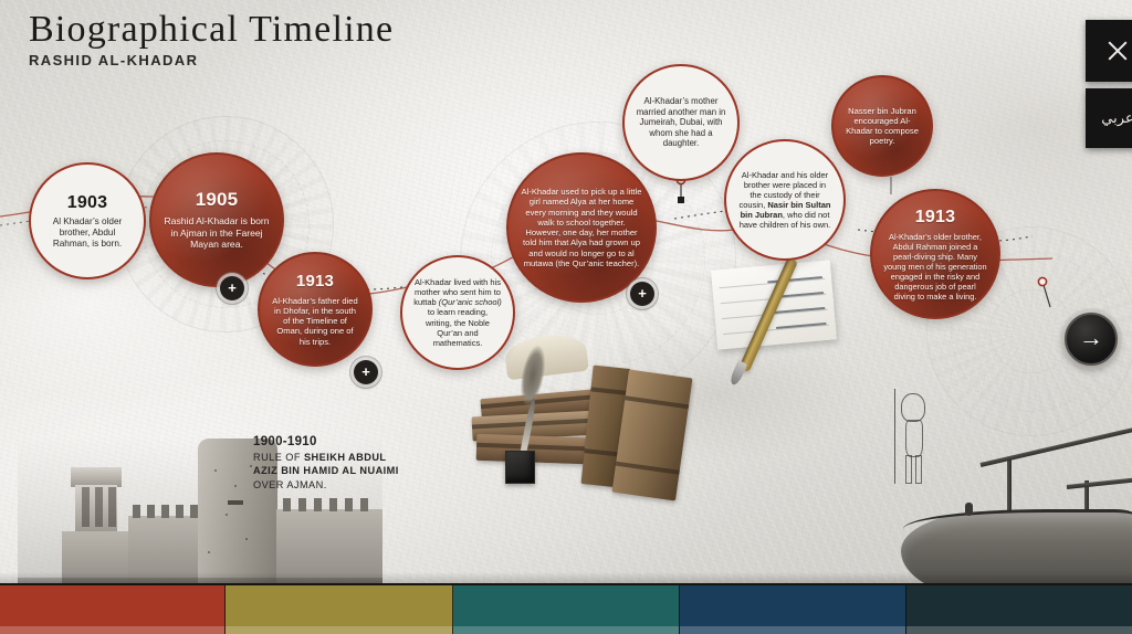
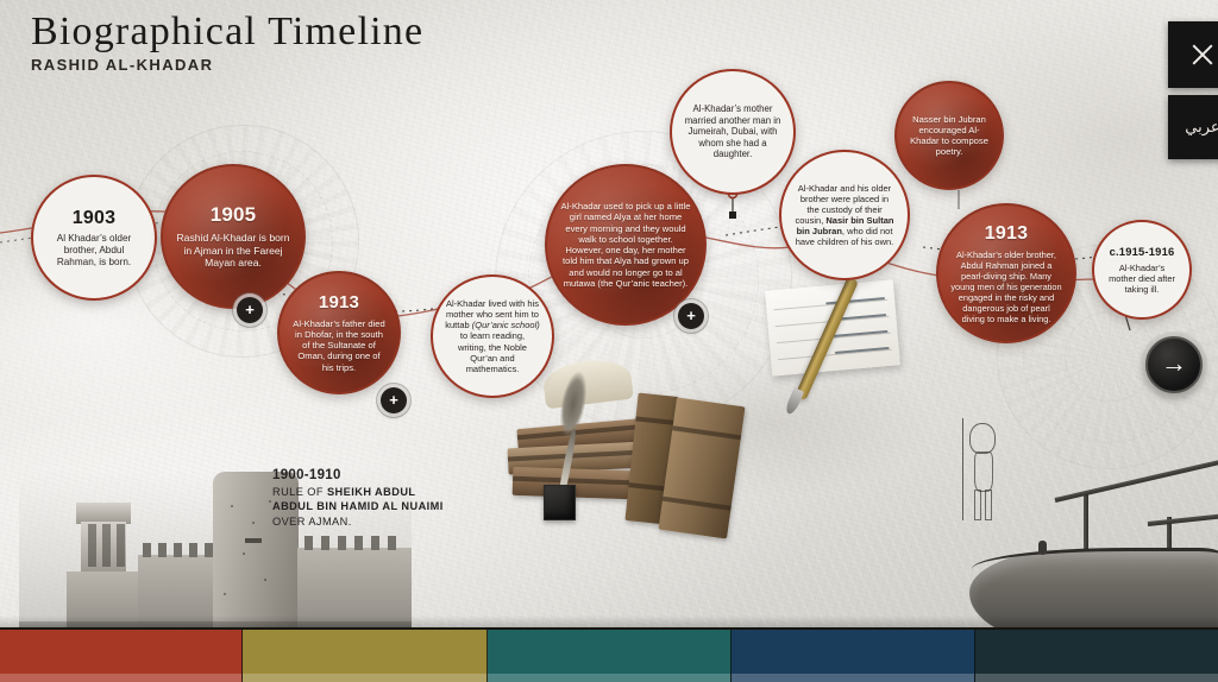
  Biographical Timeline
  RASHID AL-KHADAR
  1903
  Al Khadar’s older brother, Abdul Rahman, is born.
  1905
  Rashid Al-Khadar is born in Ajman in the Fareej Mayan area.
  1913
- Al-Khadar’s father died in Dhofar, in the south of the Timeline of Oman, during one of his trips.
+ Al-Khadar’s father died in Dhofar, in the south of the Sultanate of Oman, during one of his trips.
  Al-Khadar lived with his mother who sent him to kuttab (Qur’anic school) to learn reading, writing, the Noble Qur’an and mathematics.
  Al-Khadar used to pick up a little girl named Alya at her home every morning and they would walk to school together. However, one day, her mother told him that Alya had grown up and would no longer go to al mutawa (the Qur’anic teacher).
  Al-Khadar’s mother married another man in Jumeirah, Dubai, with whom she had a daughter.
  Al-Khadar and his older brother were placed in the custody of their cousin, Nasir bin Sultan bin Jubran, who did not have children of his own.
  Nasser bin Jubran encouraged Al-Khadar to compose poetry.
  1913
  Al-Khadar’s older brother, Abdul Rahman joined a pearl-diving ship. Many young men of his generation engaged in the risky and dangerous job of pearl diving to make a living.
+ c.1915-1916
+ Al-Khadar’s mother died after taking ill.
  +
  +
  +
  1900-1910
  RULE OF SHEIKH ABDUL
- AZIZ BIN HAMID AL NUAIMI
+ ABDUL BIN HAMID AL NUAIMI
  OVER AJMAN.
  عربي
  →
